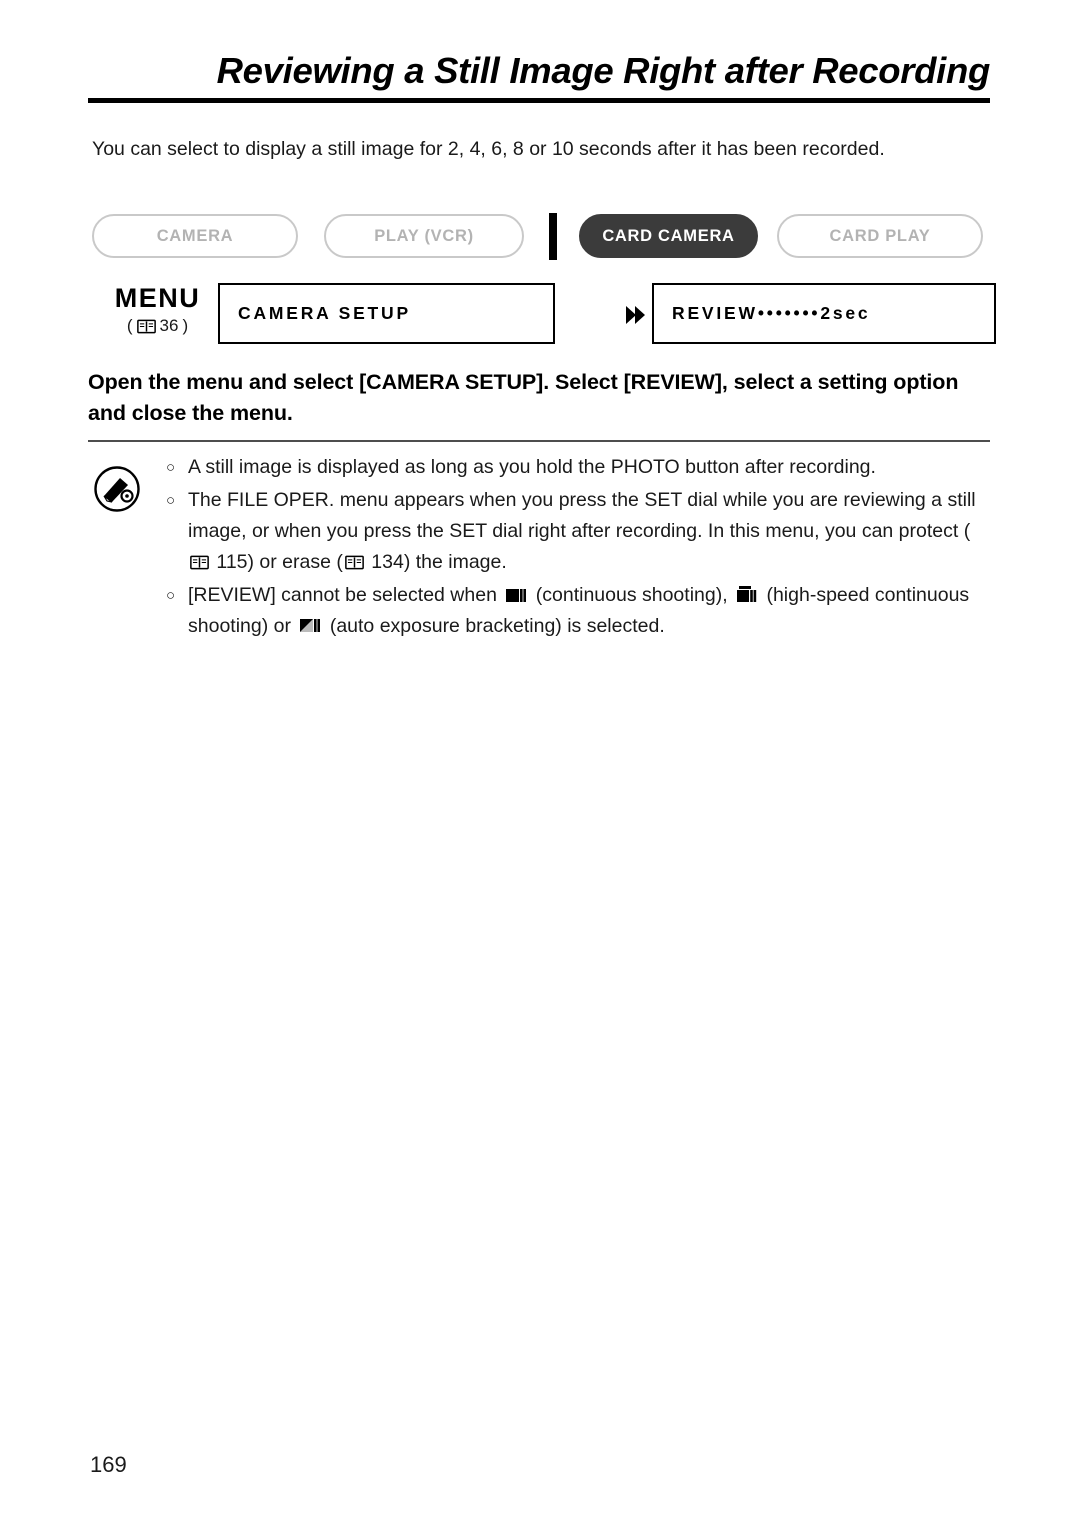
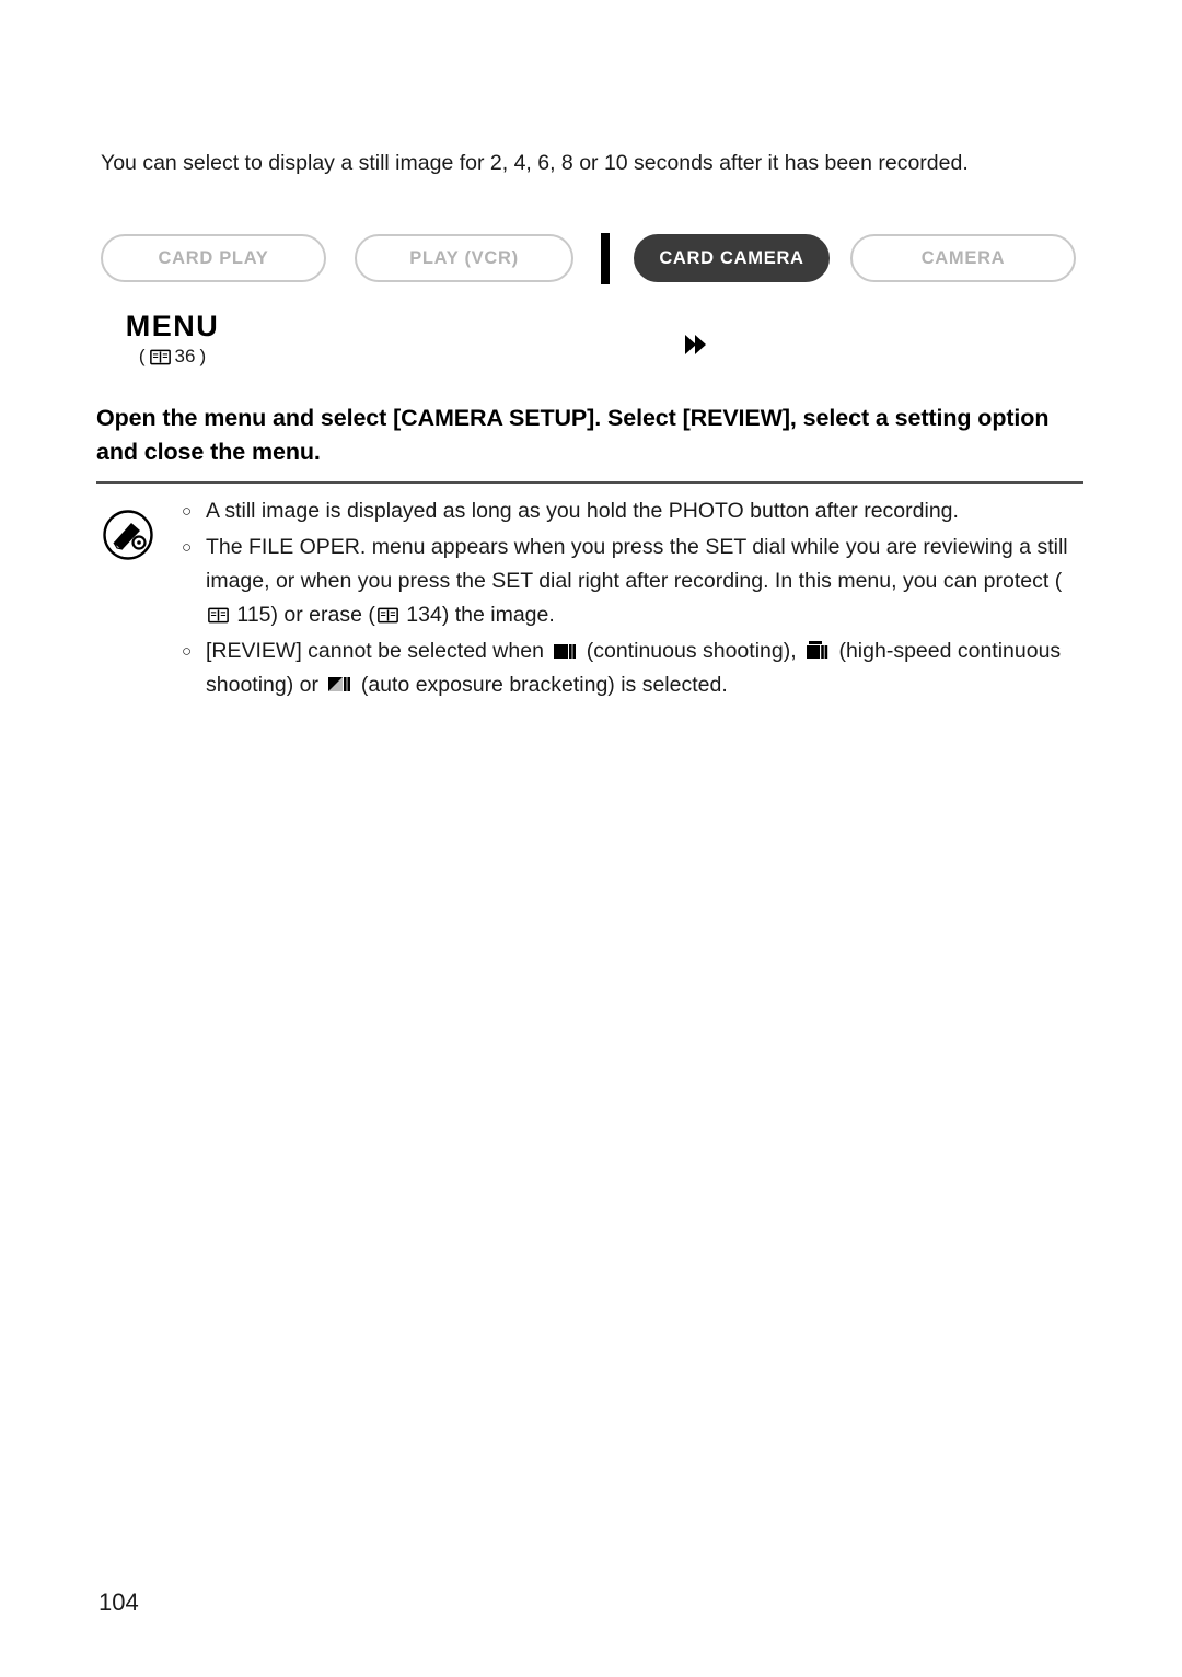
- Reviewing a Still Image Right after Recording
  You can select to display a still image for 2, 4, 6, 8 or 10 seconds after it has been recorded.
- CAMERA
+ CARD PLAY
  PLAY (VCR)
  CARD CAMERA
- CARD PLAY
+ CAMERA
  MENU
  (
  36
  )
- CAMERA SETUP
- REVIEW•••••••2sec
  Open the menu and select [CAMERA SETUP]. Select [REVIEW], select a setting option and close the menu.
  ○
  A still image is displayed as long as you hold the PHOTO button after recording.
  ○
  The FILE OPER. menu appears when you press the SET dial while you are reviewing a still image, or when you press the SET dial right after recording. In this menu, you can protect ( 115) or erase ( 134) the image.
  ○
  [REVIEW] cannot be selected when (continuous shooting), (high-speed continuous shooting) or (auto exposure bracketing) is selected.
- 169
+ 104
